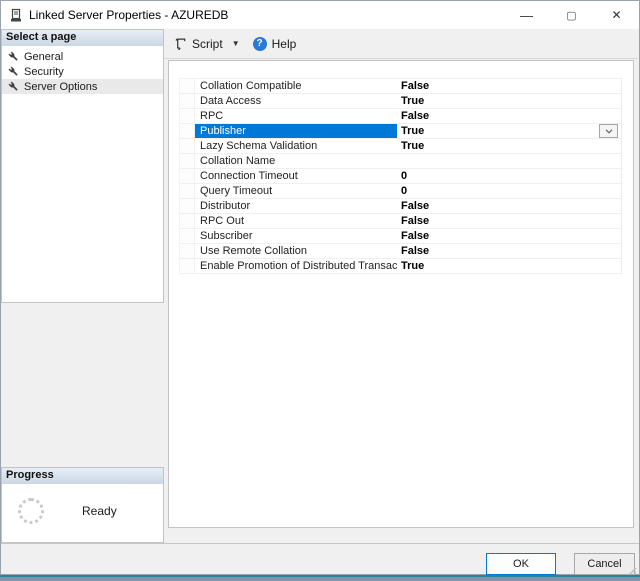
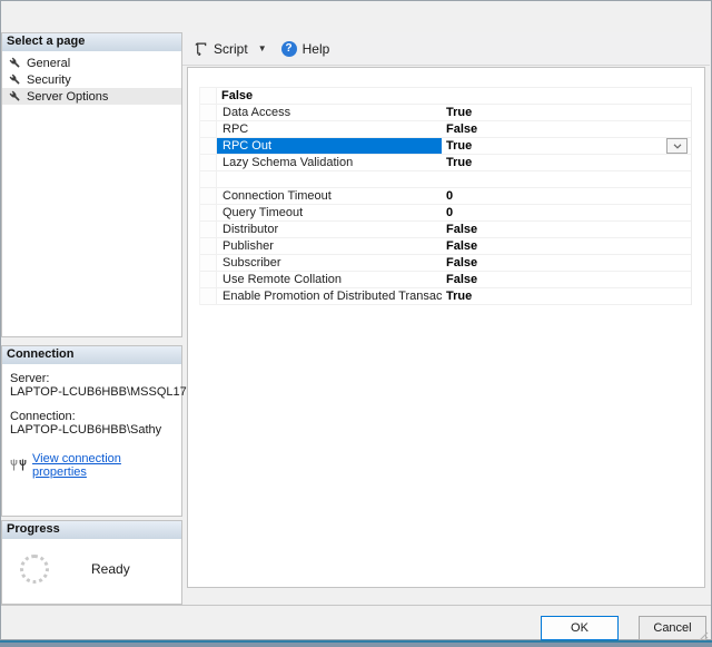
- Linked Server Properties - AZUREDB
- —
- ▢
- ✕
  Script
  ▼
  ?
  Help
  Select a page
  General
  Security
  Server Options
+ Connection
+ Server:
+ LAPTOP-LCUB6HBB\MSSQL17
+ Connection:
+ LAPTOP-LCUB6HBB\Sathy
+ View connection properties
  Progress
  Ready
- Collation Compatible
  False
  Data Access
  True
  RPC
  False
- Publisher
+ RPC Out
  True
  Lazy Schema Validation
  True
- Collation Name
  Connection Timeout
  0
  Query Timeout
  0
  Distributor
  False
- RPC Out
+ Publisher
  False
  Subscriber
  False
  Use Remote Collation
  False
  Enable Promotion of Distributed Transac
  True
  OK
  Cancel
